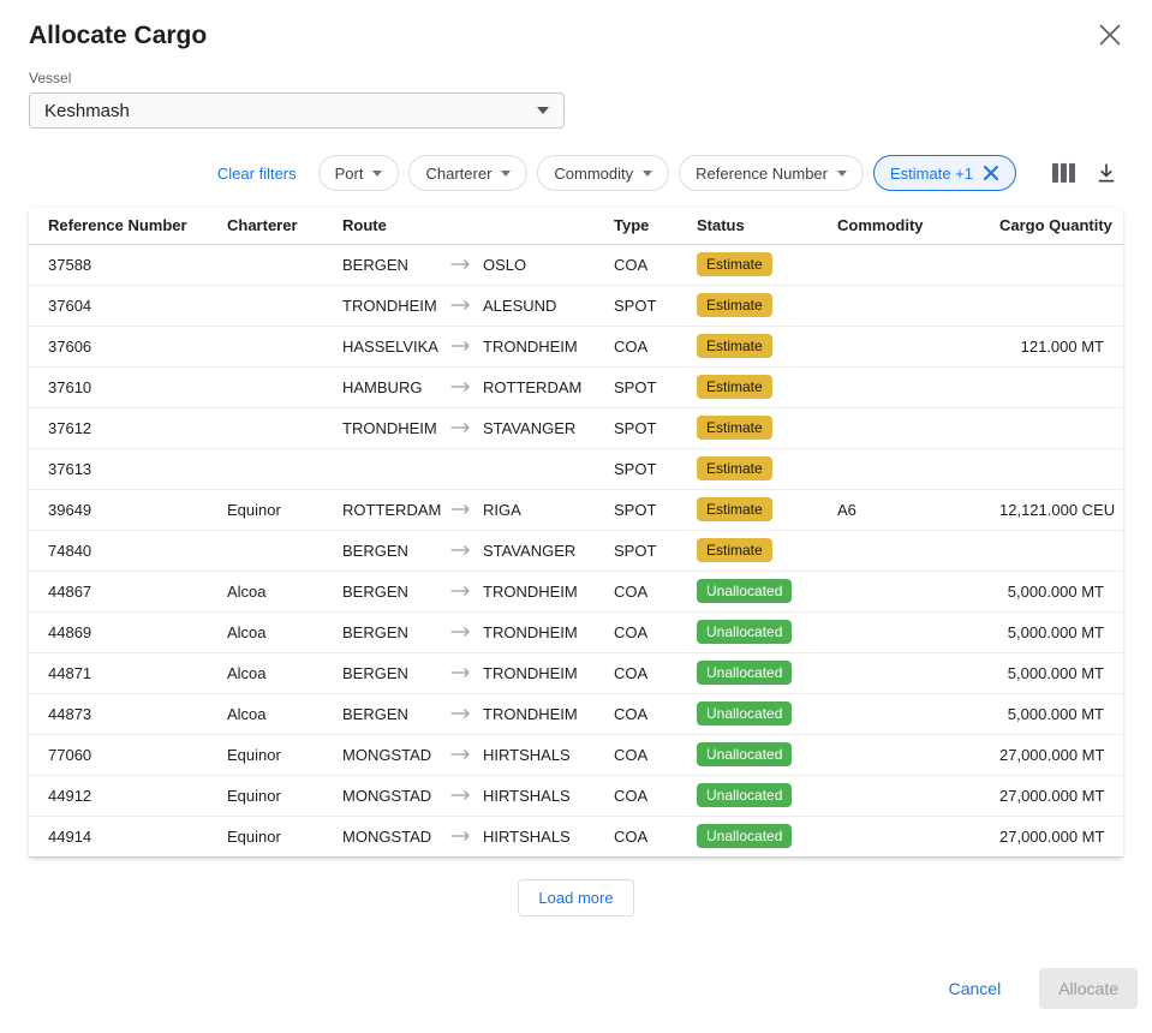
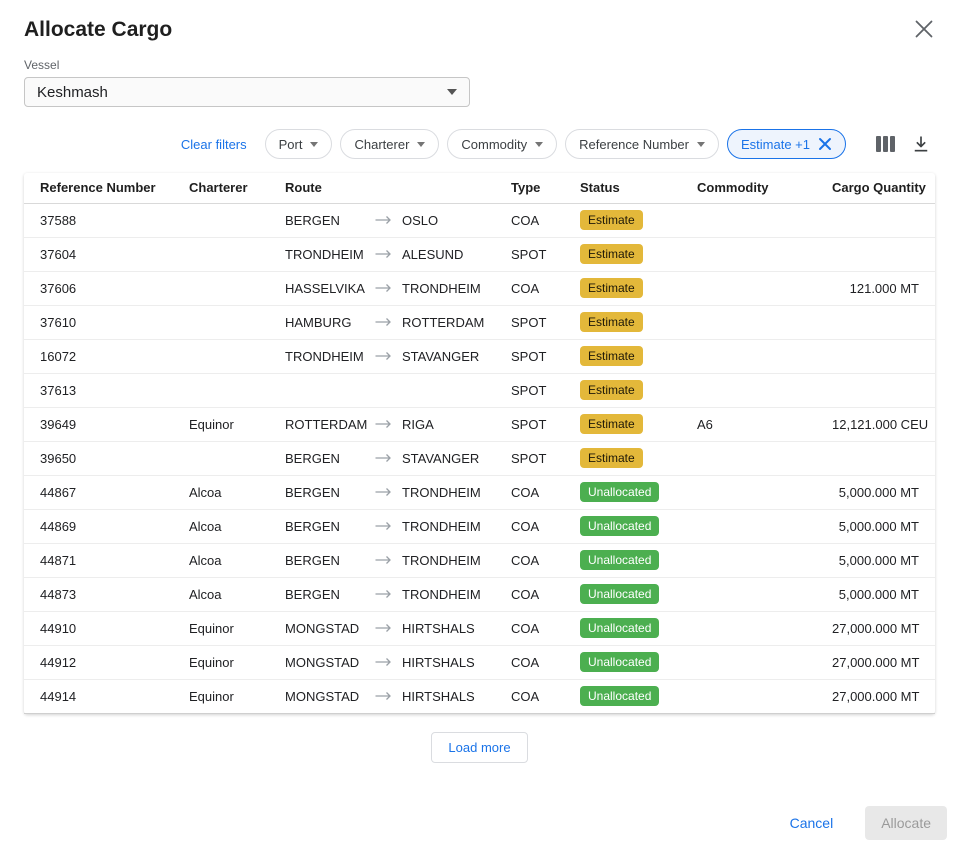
  Allocate Cargo
  Vessel
  Keshmash
  Clear filters
  Port
  Charterer
  Commodity
  Reference Number
  Estimate +1
  Reference Number	Charterer	Route	Type	Status	Commodity	Cargo Quantity
  37588		BERGEN OSLO	COA	Estimate
  37604		TRONDHEIM ALESUND	SPOT	Estimate
  37606		HASSELVIKA TRONDHEIM	COA	Estimate		121.000 MT
  37610		HAMBURG ROTTERDAM	SPOT	Estimate
- 37612		TRONDHEIM STAVANGER	SPOT	Estimate
+ 16072		TRONDHEIM STAVANGER	SPOT	Estimate
  37613			SPOT	Estimate
  39649	Equinor	ROTTERDAM RIGA	SPOT	Estimate	A6	12,121.000 CEU
- 74840		BERGEN STAVANGER	SPOT	Estimate
+ 39650		BERGEN STAVANGER	SPOT	Estimate
  44867	Alcoa	BERGEN TRONDHEIM	COA	Unallocated		5,000.000 MT
  44869	Alcoa	BERGEN TRONDHEIM	COA	Unallocated		5,000.000 MT
  44871	Alcoa	BERGEN TRONDHEIM	COA	Unallocated		5,000.000 MT
  44873	Alcoa	BERGEN TRONDHEIM	COA	Unallocated		5,000.000 MT
- 77060	Equinor	MONGSTAD HIRTSHALS	COA	Unallocated		27,000.000 MT
+ 44910	Equinor	MONGSTAD HIRTSHALS	COA	Unallocated		27,000.000 MT
  44912	Equinor	MONGSTAD HIRTSHALS	COA	Unallocated		27,000.000 MT
  44914	Equinor	MONGSTAD HIRTSHALS	COA	Unallocated		27,000.000 MT
  Load more
  Cancel
  Allocate
